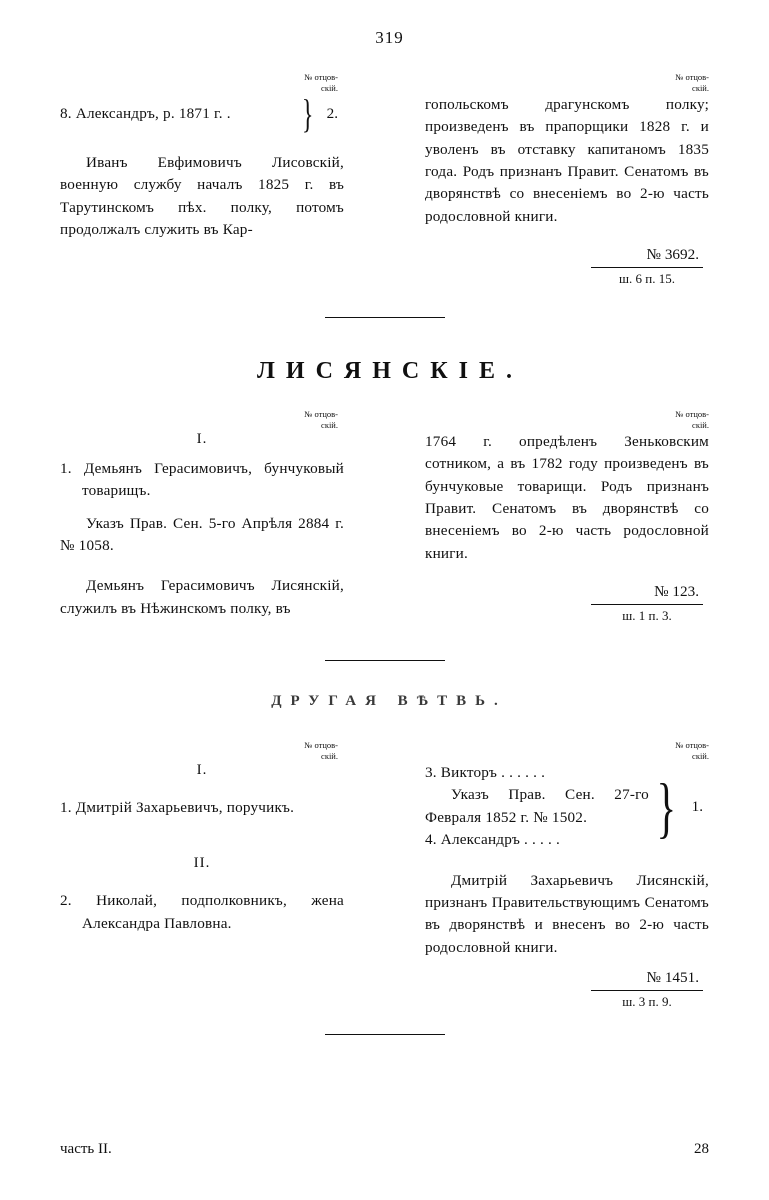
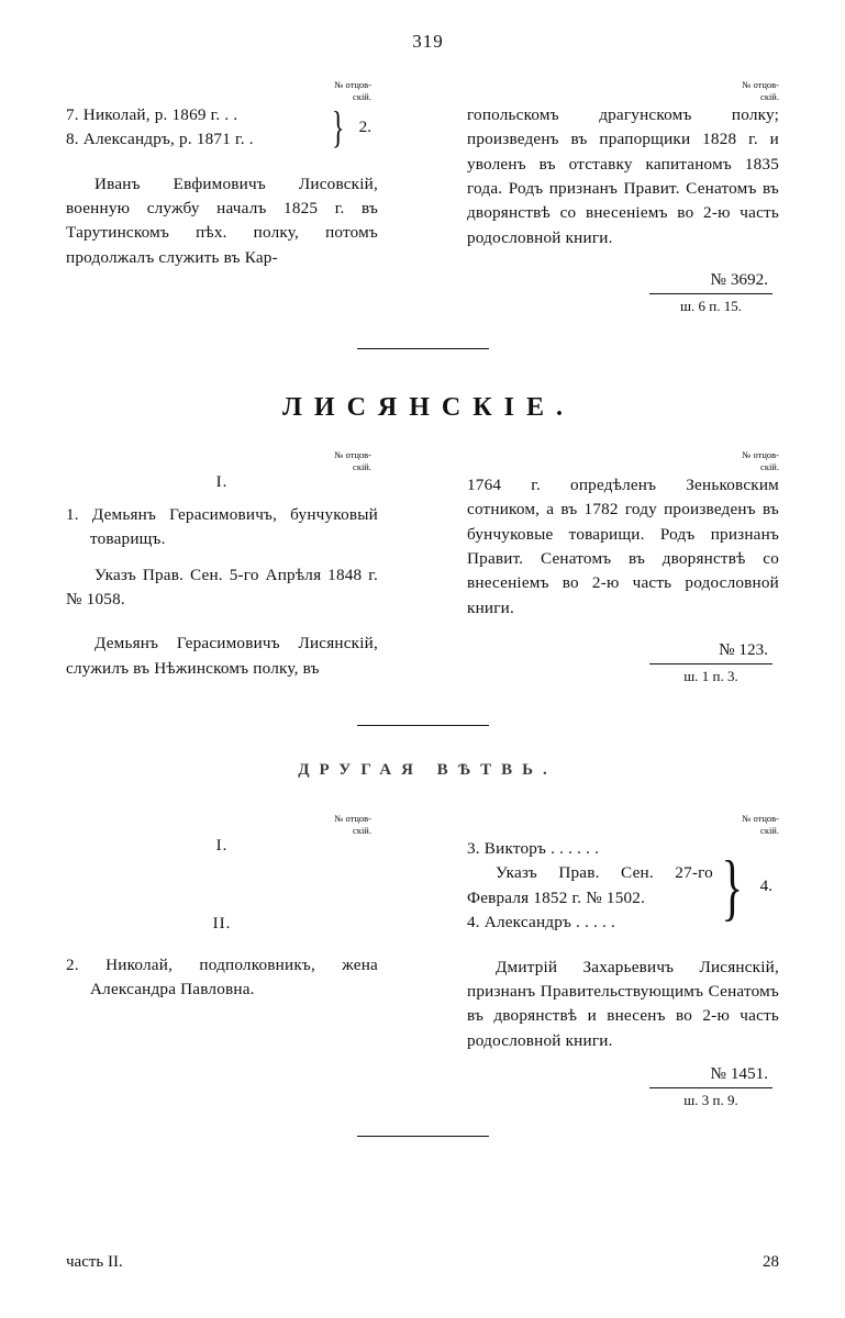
  319
  № отцов-
  скій.
+ 7. Николай, р. 1869 г. . .
  8. Александръ, р. 1871 г. .
  }
  2.
  Иванъ Евфимовичъ Лисовскій, военную службу началъ 1825 г. въ Тарутинскомъ пѣх. полку, потомъ продолжалъ служить въ Кар-
  № отцов-
  скій.
  гопольскомъ драгунскомъ полку; произведенъ въ прапорщики 1828 г. и уволенъ въ отставку капитаномъ 1835 года. Родъ признанъ Правит. Сенатомъ въ дворянствѣ со внесеніемъ во 2-ю часть родословной книги.
  № 3692.
  ш. 6 п. 15.
  ЛИСЯНСКІЕ.
  № отцов-
  скій.
  I.
  1. Демьянъ Герасимовичъ, бунчуковый товарищъ.
- Указъ Прав. Сен. 5-го Апрѣля 2884 г. № 1058.
+ Указъ Прав. Сен. 5-го Апрѣля 1848 г. № 1058.
  Демьянъ Герасимовичъ Лисянскій, служилъ въ Нѣжинскомъ полку, въ
  № отцов-
  скій.
  1764 г. опредѣленъ Зеньковским сотником, а въ 1782 году произведенъ въ бунчуковые товарищи. Родъ признанъ Правит. Сенатомъ въ дворянствѣ со внесеніемъ во 2-ю часть родословной книги.
  № 123.
  ш. 1 п. 3.
  ДРУГАЯ ВѢТВЬ.
  № отцов-
  скій.
  I.
- 1. Дмитрій Захарьевичъ, поручикъ.
  II.
  2. Николай, подполковникъ, жена Александра Павловна.
  № отцов-
  скій.
  3. Викторъ . . . . . .
  Указъ Прав. Сен. 27-го Февраля 1852 г. № 1502.
  4. Александръ . . . . .
  }
- 1.
+ 4.
  Дмитрій Захарьевичъ Лисянскій, признанъ Правительствующимъ Сенатомъ въ дворянствѣ и внесенъ во 2-ю часть родословной книги.
  № 1451.
  ш. 3 п. 9.
  часть II.
  28
